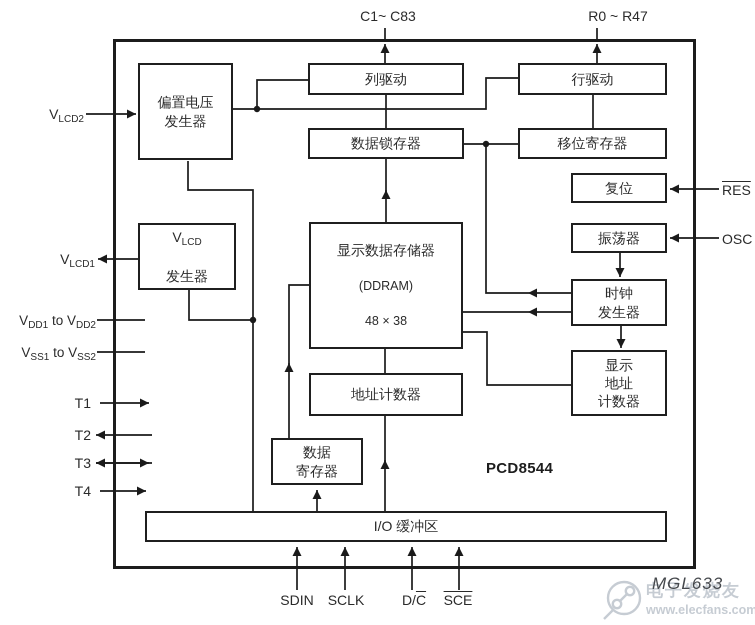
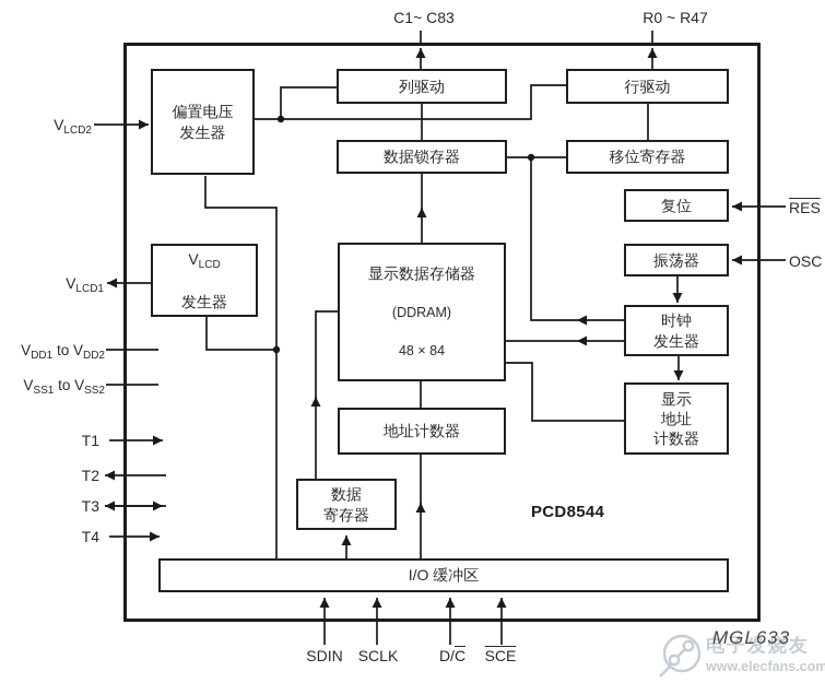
  电子发烧友
  www.elecfans.com
  偏置电压
  发生器
  列驱动
  行驱动
  数据锁存器
  移位寄存器
  复位
  振荡器
  VLCD
  发生器
  时钟
  发生器
  显示数据存储器
  (DDRAM)
- 48 × 38
+ 48 × 84
  显示
  地址
  计数器
  地址计数器
  数据
  寄存器
  I/O 缓冲区
  C1~ C83
  R0 ~ R47
  VLCD2
  VLCD1
  VDD1 to VDD2
  VSS1 to VSS2
  T1
  T2
  T3
  T4
  RES
  OSC
  SDIN
  SCLK
  D/C
  SCE
  PCD8544
  MGL633
